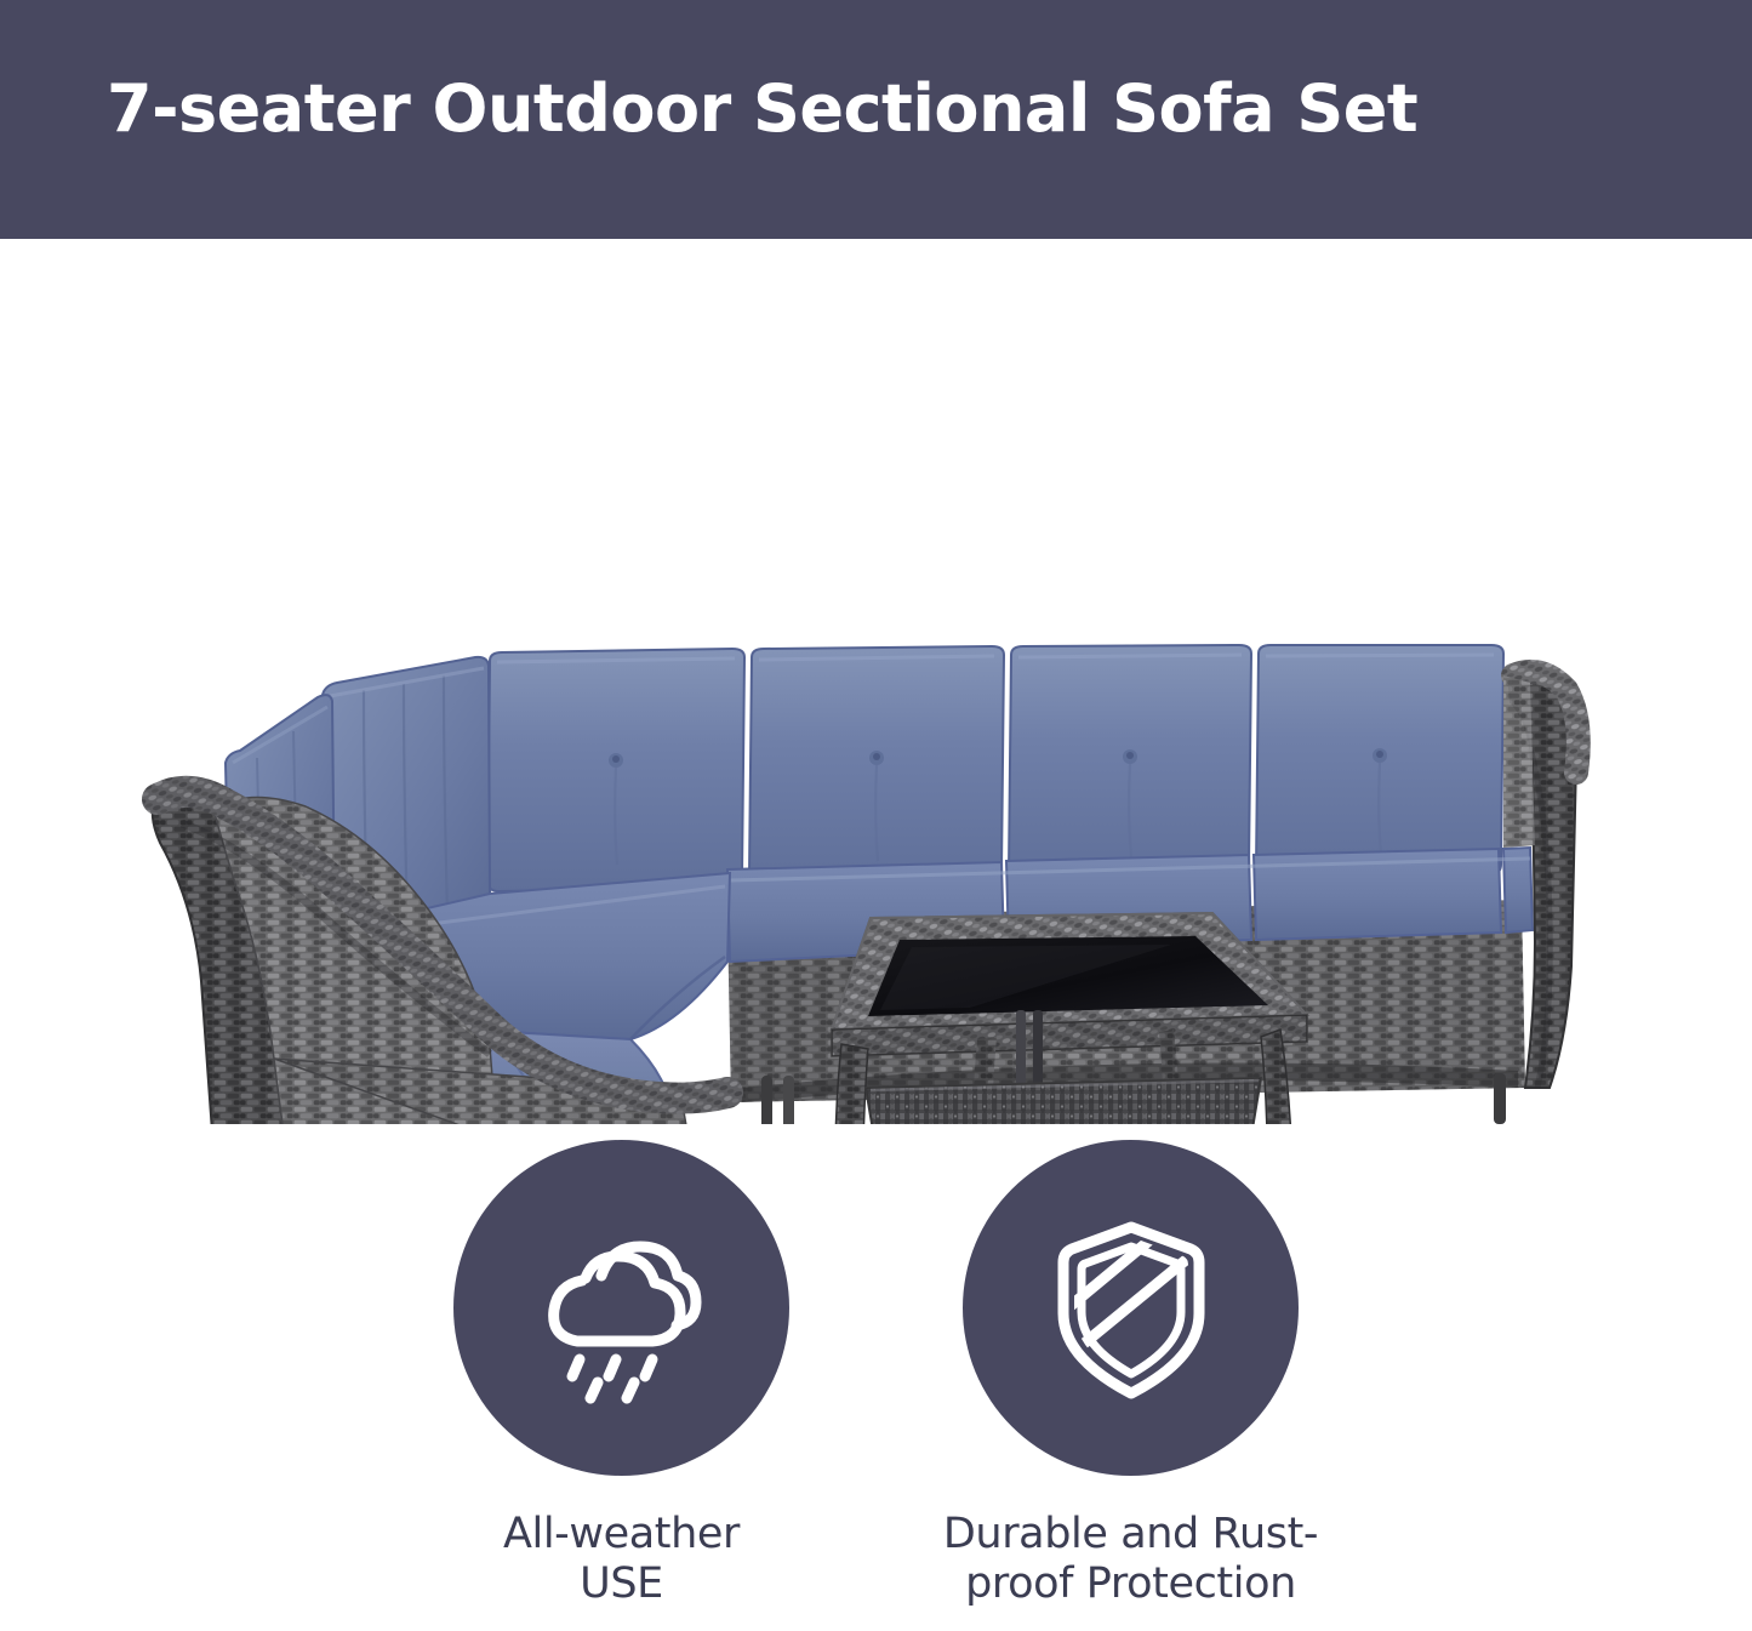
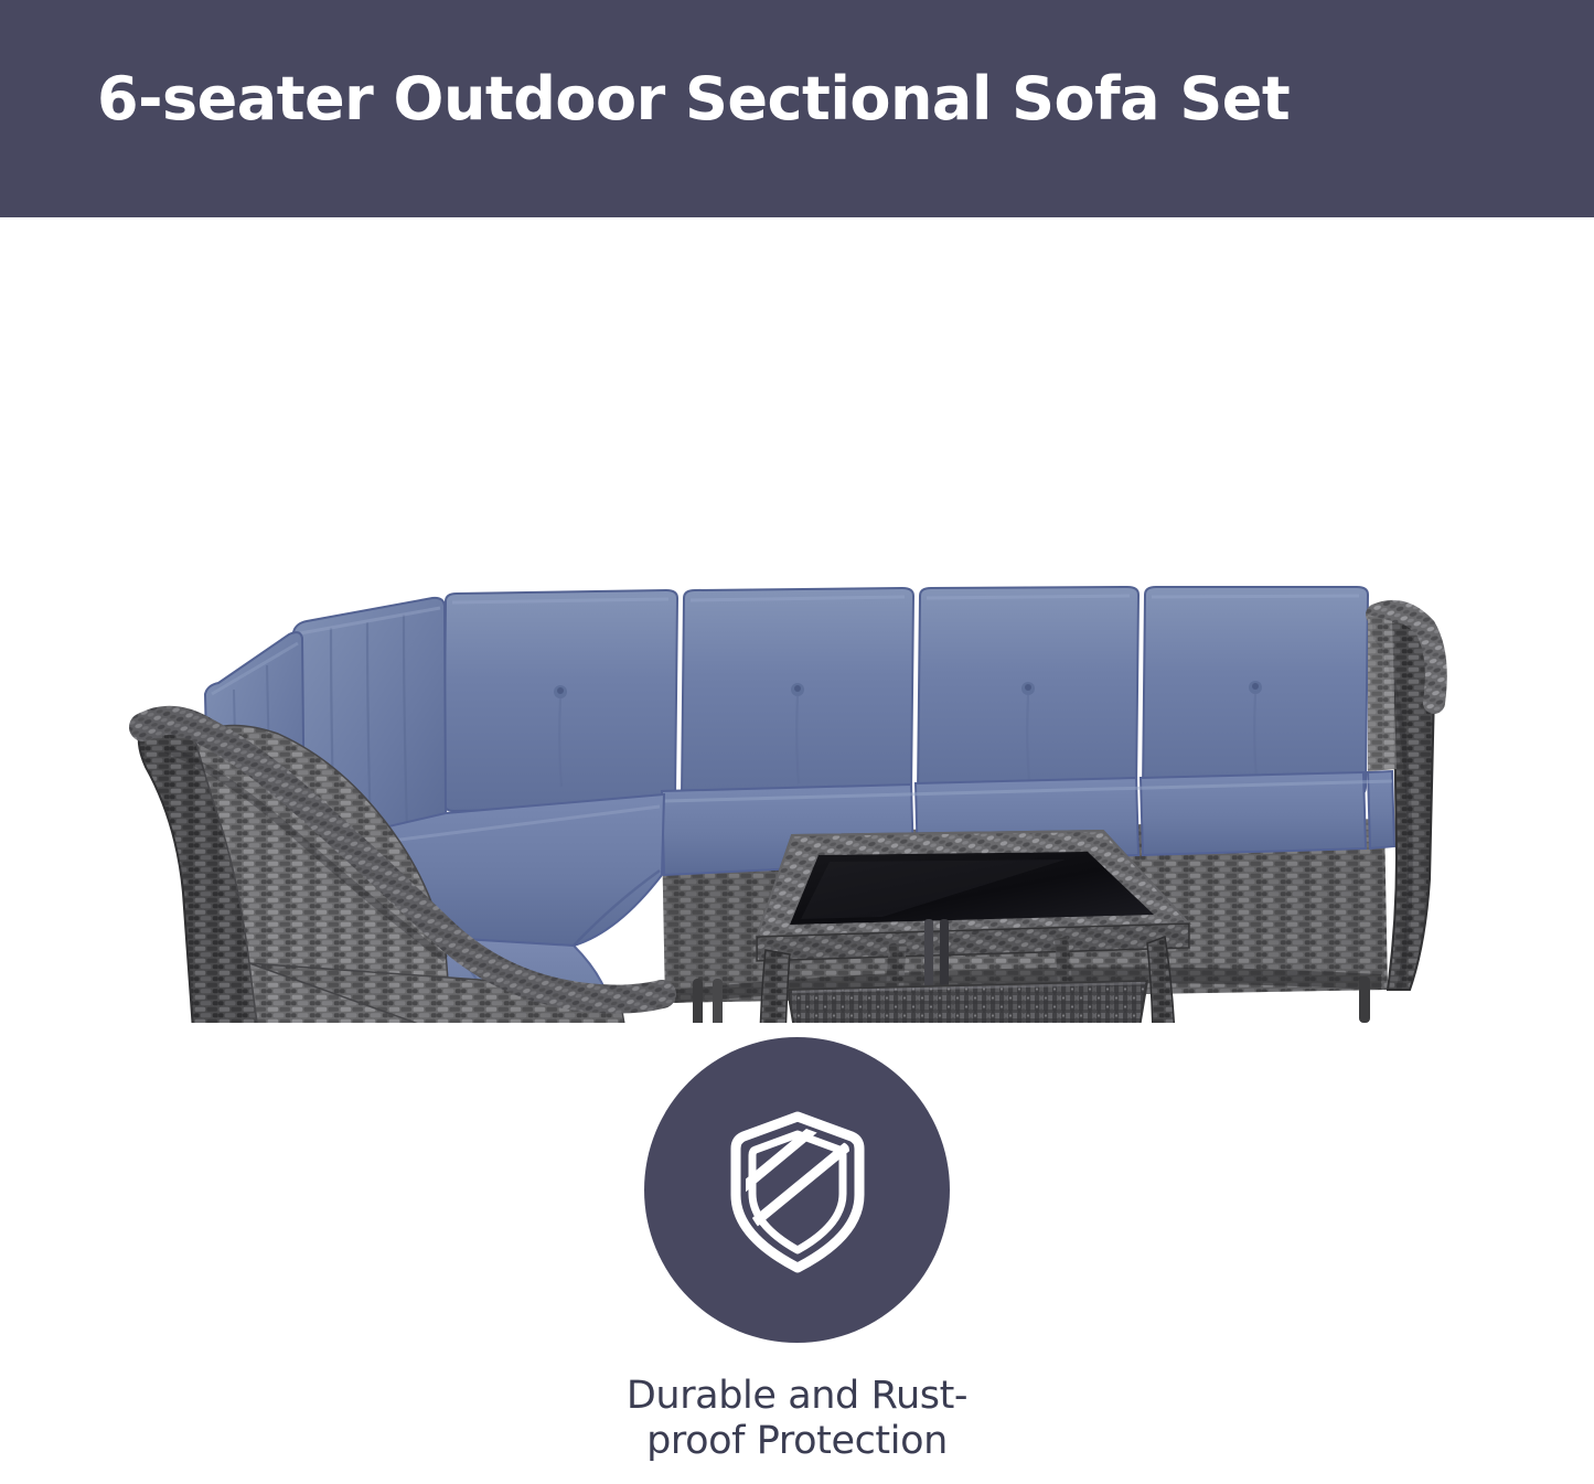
- 7-seater Outdoor Sectional Sofa Set
+ 6-seater Outdoor Sectional Sofa Set
- All-weather
- USE
  Durable and Rust-
  proof Protection
